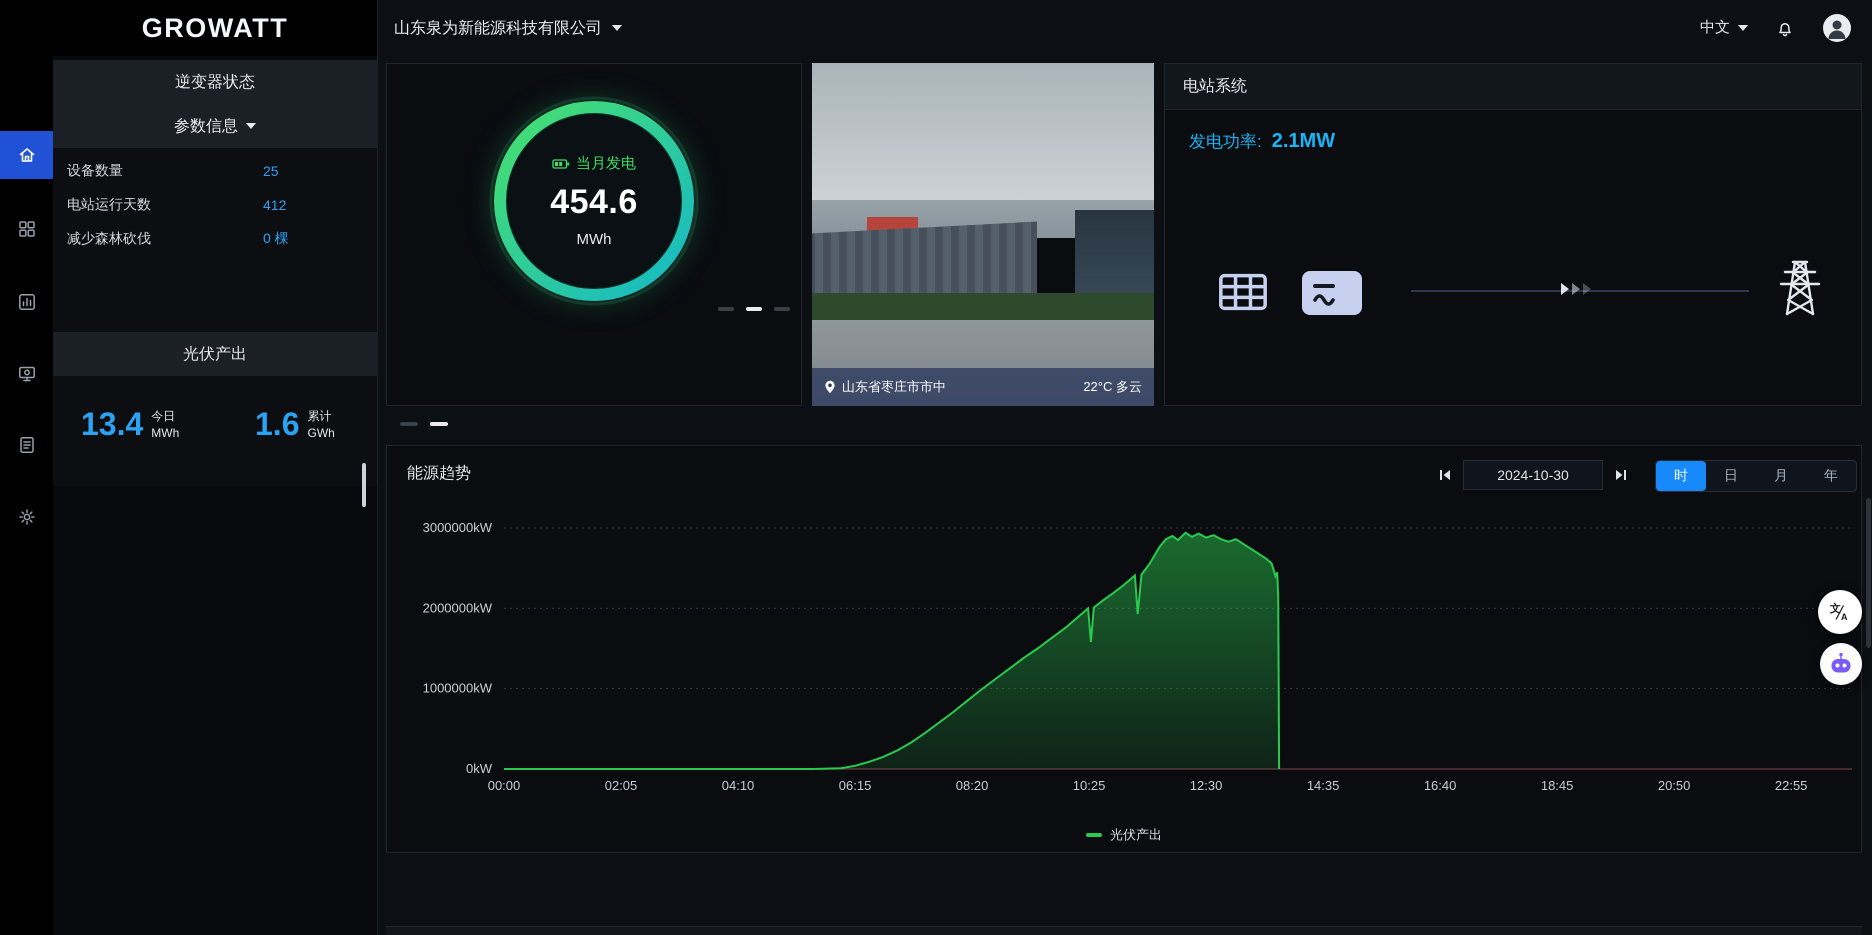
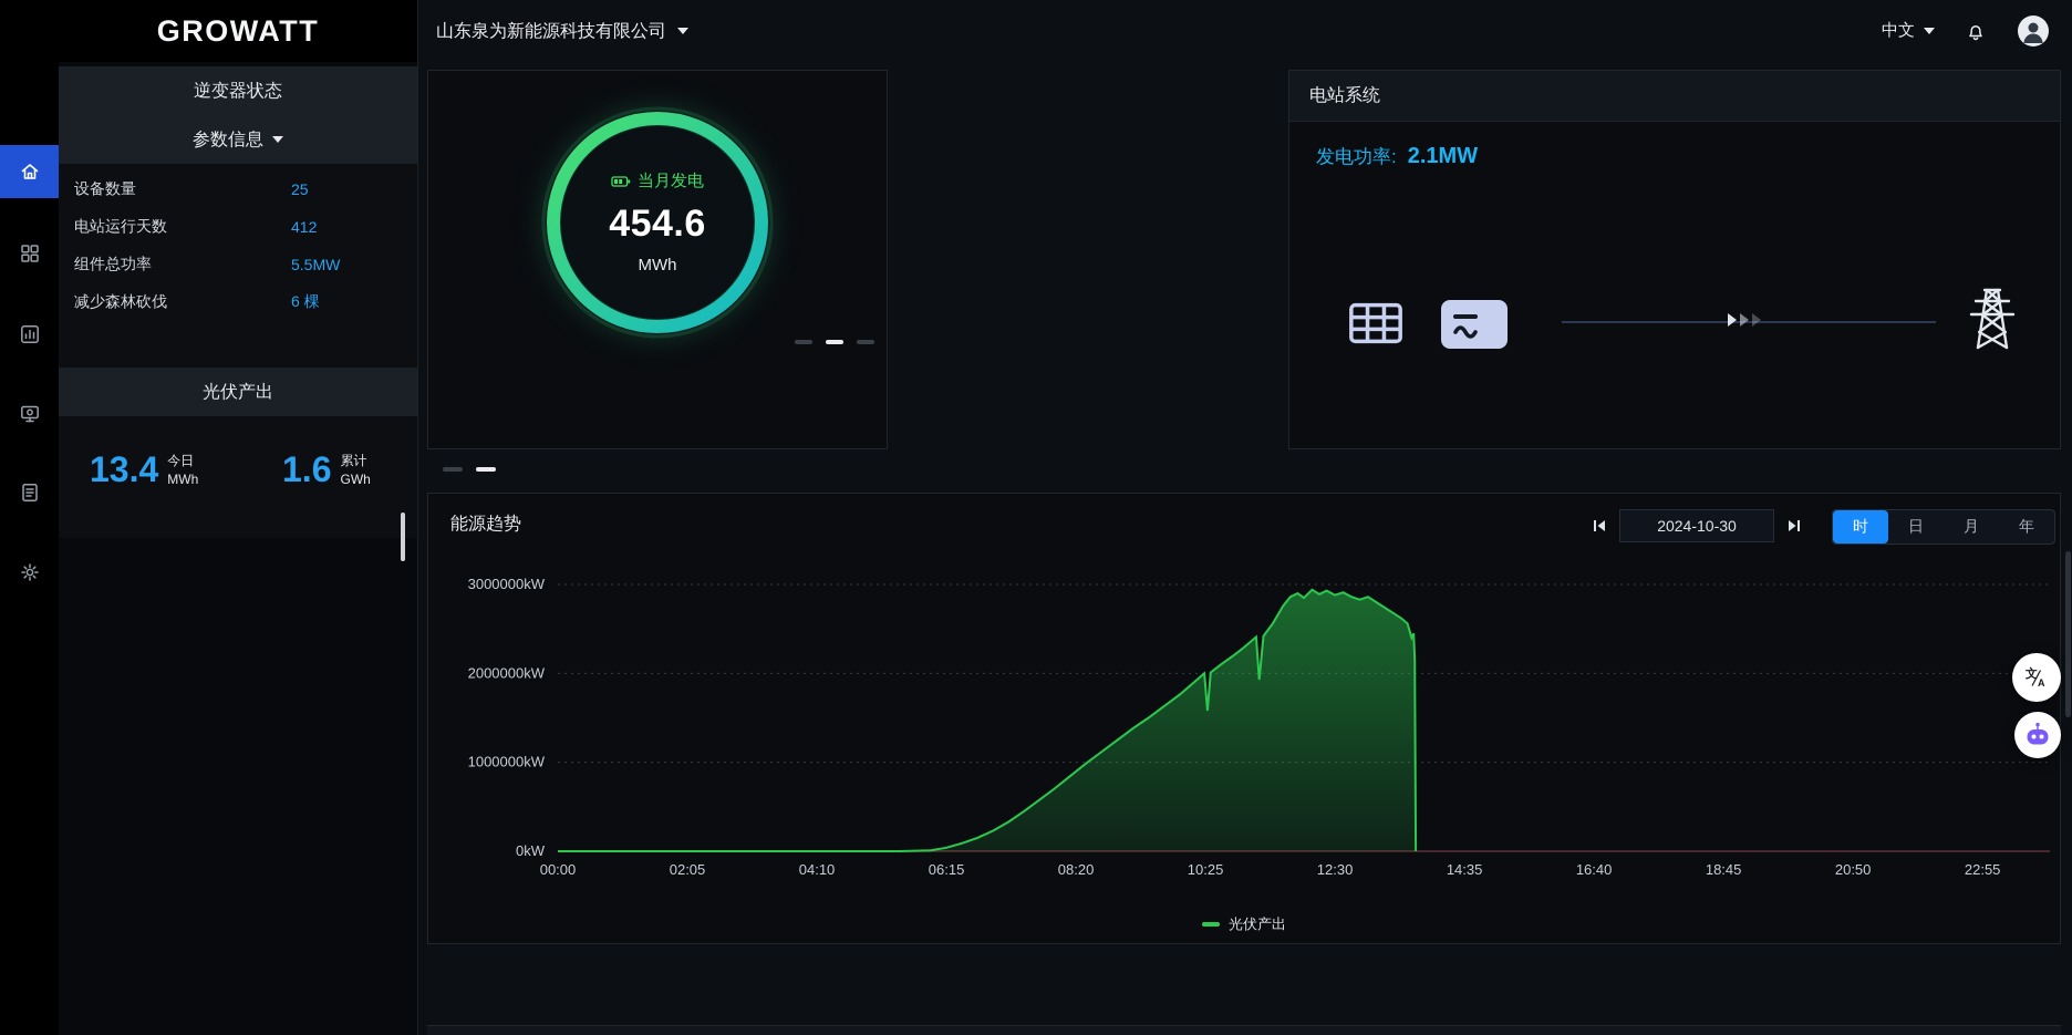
  GROWATT
  逆变器状态
  参数信息
  设备数量
  25
  电站运行天数
  412
+ 组件总功率
+ 5.5MW
  减少森林砍伐
- 0 棵
+ 6 棵
  光伏产出
  13.4
  今日
  MWh
  1.6
  累计
  GWh
  山东泉为新能源科技有限公司
  中文
  当月发电
  454.6
  MWh
- 山东省枣庄市市中
- 22°C 多云
  电站系统
  发电功率:
  2.1MW
  能源趋势
  2024-10-30
  时
  日
  月
  年
  0kW
  1000000kW
  2000000kW
  3000000kW
  00:00
  02:05
  04:10
  06:15
  08:20
  10:25
  12:30
  14:35
  16:40
  18:45
  20:50
  22:55
  光伏产出
  文
  A
